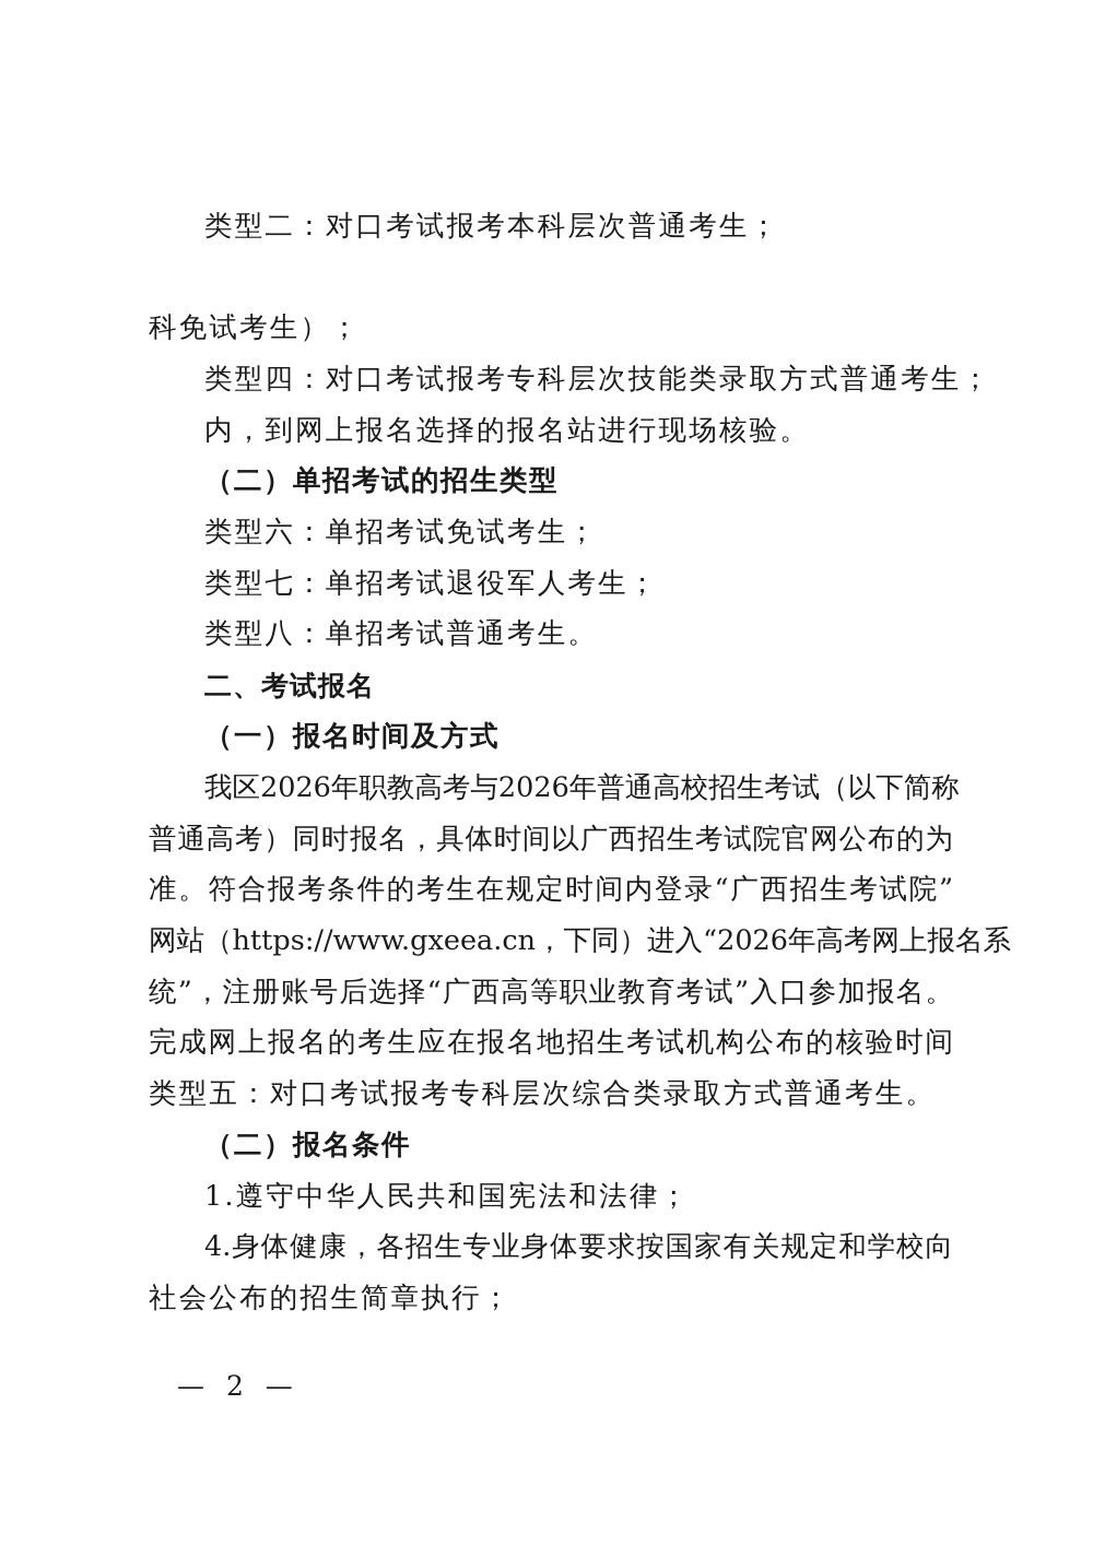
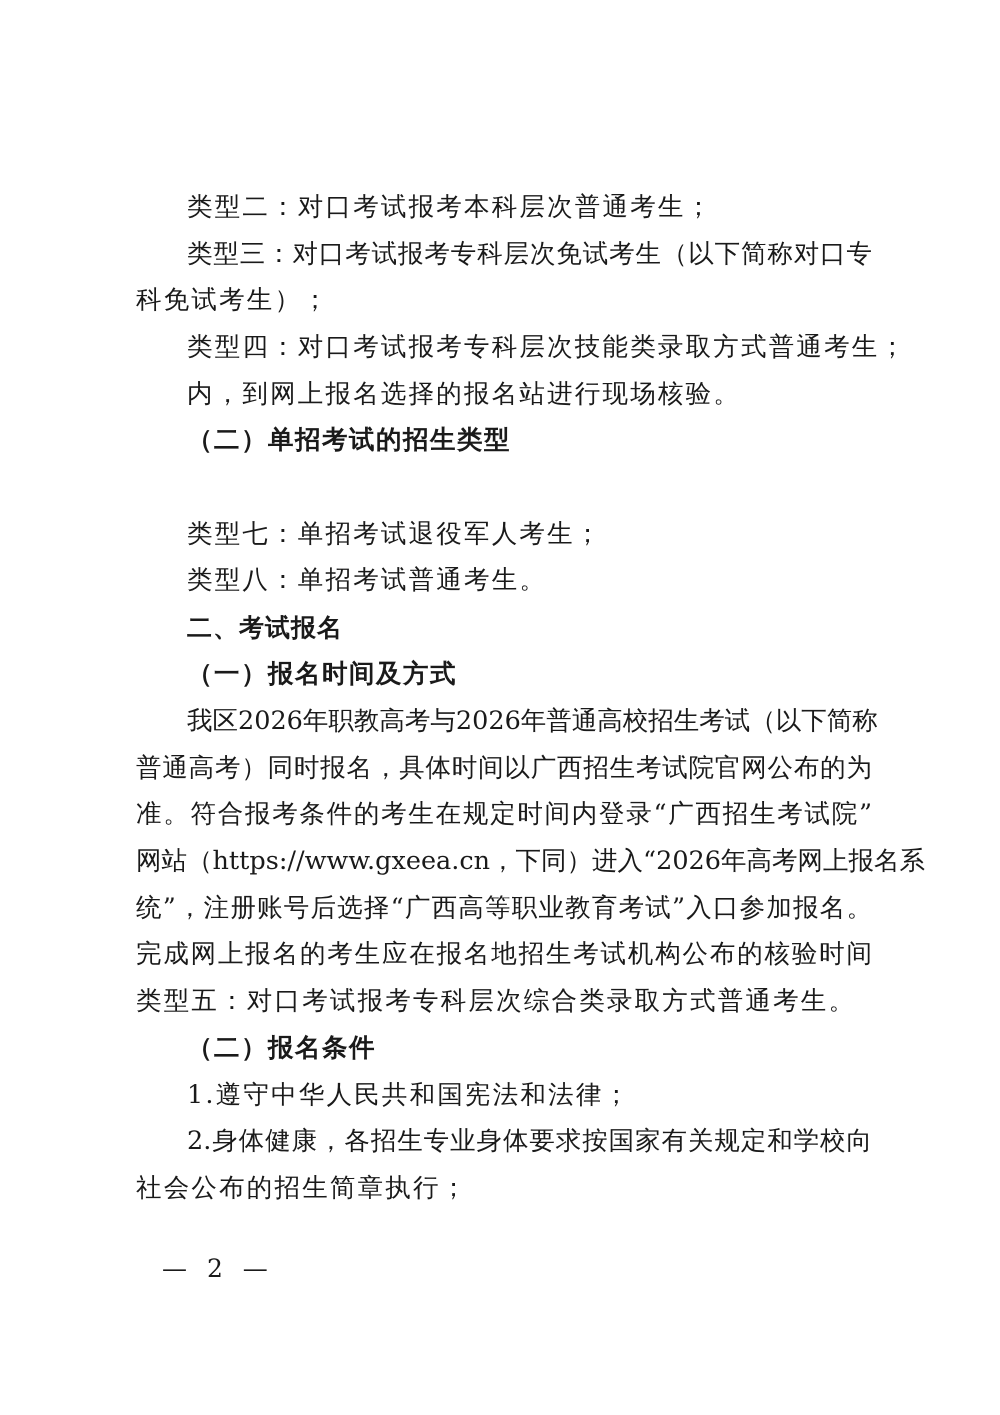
  类型二：对口考试报考本科层次普通考生；
+ 类型三：对口考试报考专科层次免试考生（以下简称对口专
  科免试考生）；
  类型四：对口考试报考专科层次技能类录取方式普通考生；
  内，到网上报名选择的报名站进行现场核验。
  （二）单招考试的招生类型
- 类型六：单招考试免试考生；
  类型七：单招考试退役军人考生；
  类型八：单招考试普通考生。
  二、考试报名
  （一）报名时间及方式
  我区2026年职教高考与2026年普通高校招生考试（以下简称
  普通高考）同时报名，具体时间以广西招生考试院官网公布的为
  准。符合报考条件的考生在规定时间内登录“广西招生考试院”
  网站（https://www.gxeea.cn，下同）进入“2026年高考网上报名系
  统”，注册账号后选择“广西高等职业教育考试”入口参加报名。
  完成网上报名的考生应在报名地招生考试机构公布的核验时间
  类型五：对口考试报考专科层次综合类录取方式普通考生。
  （二）报名条件
  1.遵守中华人民共和国宪法和法律；
- 4.身体健康，各招生专业身体要求按国家有关规定和学校向
+ 2.身体健康，各招生专业身体要求按国家有关规定和学校向
  社会公布的招生简章执行；
  — 2 —
